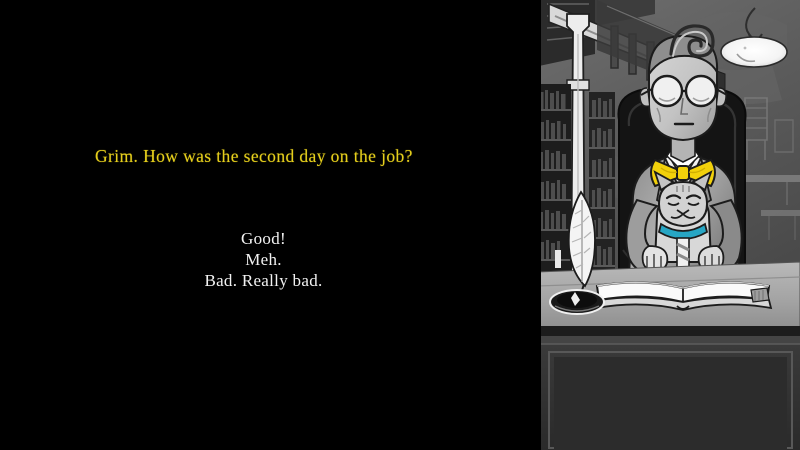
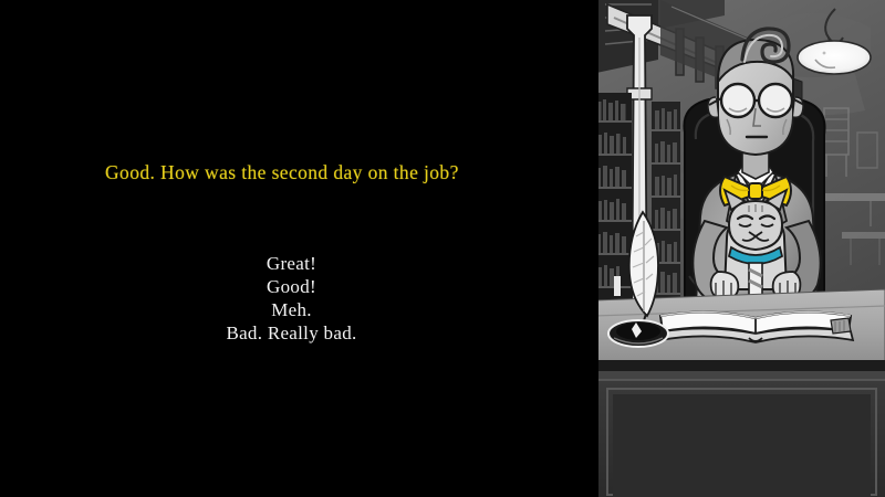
- Grim. How was the second day on the job?
+ Good. How was the second day on the job?
+ Great!
  Good!
  Meh.
  Bad. Really bad.
